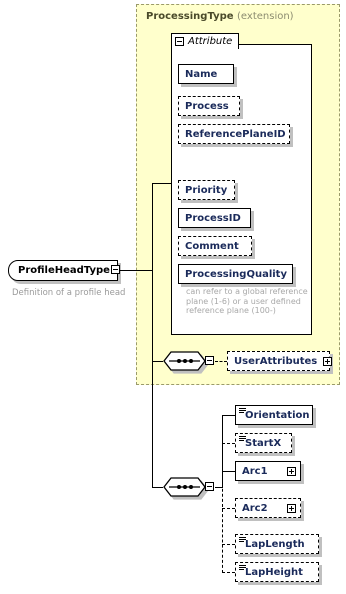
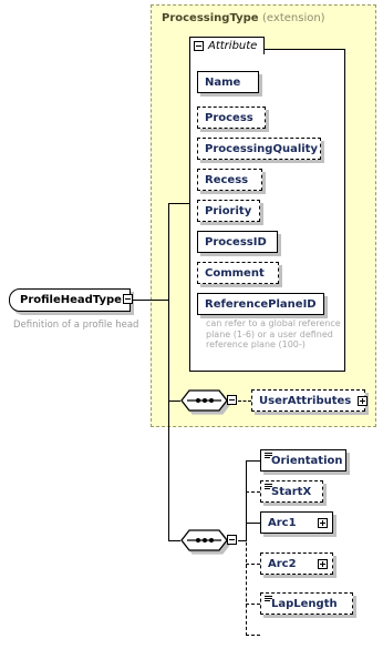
  ProcessingType (extension)
  Attribute
  Name
  Process
- ReferencePlaneID
+ ProcessingQuality
+ Recess
  Priority
  ProcessID
  Comment
- ProcessingQuality
+ ReferencePlaneID
  can refer to a global reference plane (1-6) or a user defined reference plane (100-)
  ProfileHeadType
  Definition of a profile head
  UserAttributes
  Orientation
  StartX
  Arc1
  Arc2
  LapLength
- LapHeight
